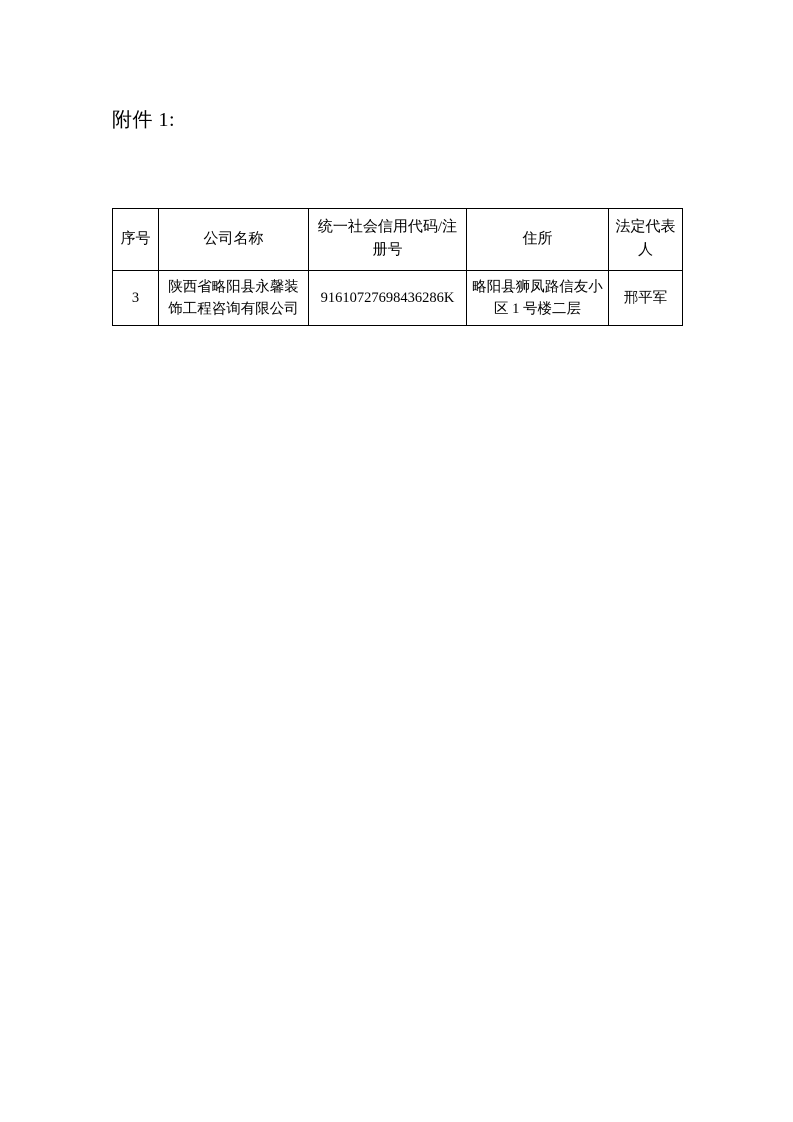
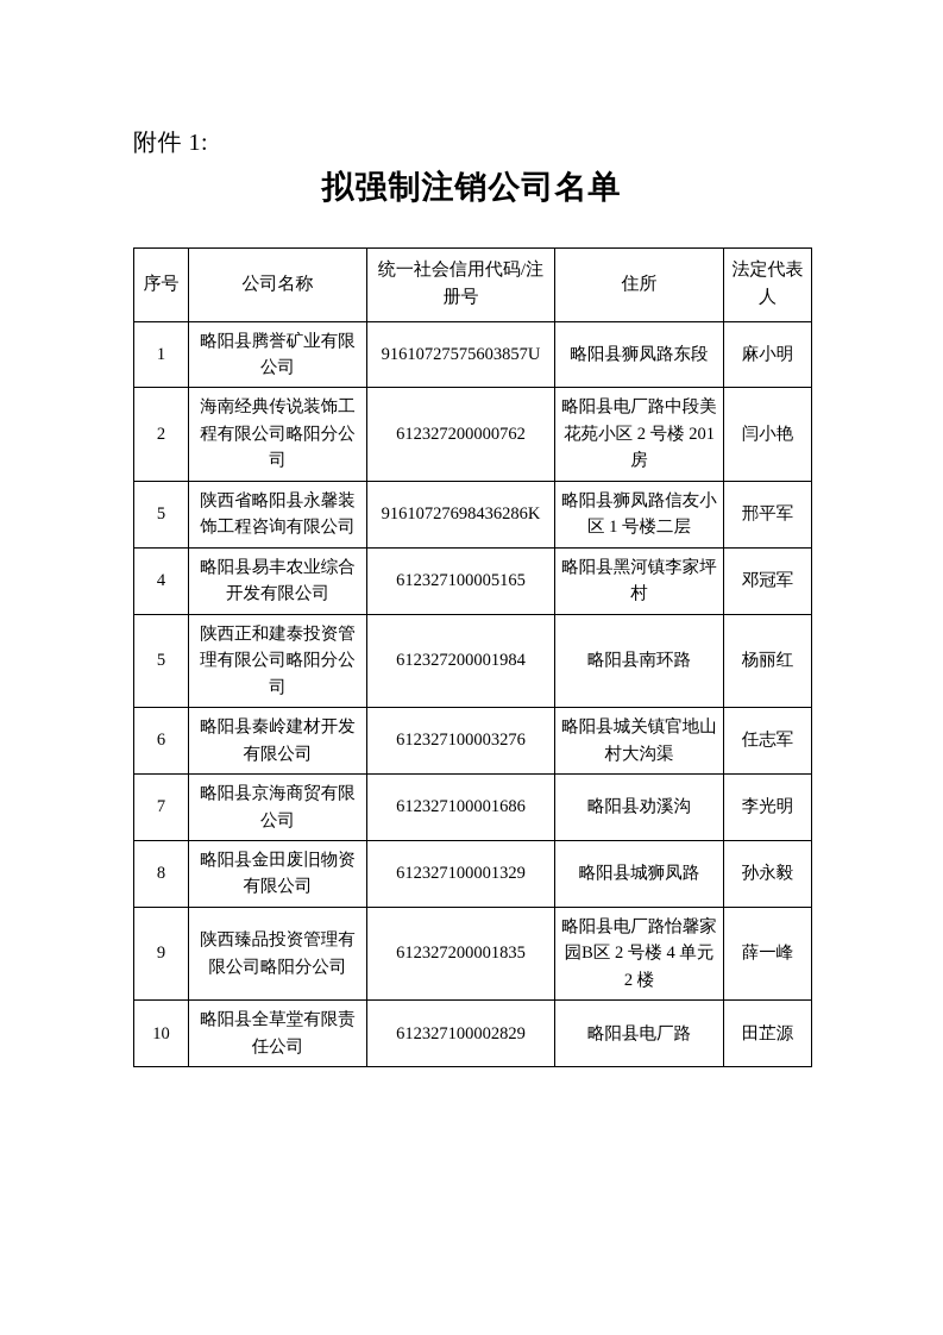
  附件 1:
+ 拟强制注销公司名单
  序号	公司名称	统一社会信用代码/注册号	住所	法定代表人
+ 1	略阳县腾誉矿业有限公司	91610727575603857U	略阳县狮凤路东段	麻小明
+ 2	海南经典传说装饰工程有限公司略阳分公司	612327200000762	略阳县电厂路中段美花苑小区 2 号楼 201 房	闫小艳
- 3	陕西省略阳县永馨装饰工程咨询有限公司	91610727698436286K	略阳县狮凤路信友小区 1 号楼二层	邢平军
+ 5	陕西省略阳县永馨装饰工程咨询有限公司	91610727698436286K	略阳县狮凤路信友小区 1 号楼二层	邢平军
+ 4	略阳县易丰农业综合开发有限公司	612327100005165	略阳县黑河镇李家坪村	邓冠军
+ 5	陕西正和建泰投资管理有限公司略阳分公司	612327200001984	略阳县南环路	杨丽红
+ 6	略阳县秦岭建材开发有限公司	612327100003276	略阳县城关镇官地山村大沟渠	任志军
+ 7	略阳县京海商贸有限公司	612327100001686	略阳县劝溪沟	李光明
+ 8	略阳县金田废旧物资有限公司	612327100001329	略阳县城狮凤路	孙永毅
+ 9	陕西臻品投资管理有限公司略阳分公司	612327200001835	略阳县电厂路怡馨家园B区 2 号楼 4 单元 2 楼	薛一峰
+ 10	略阳县全草堂有限责任公司	612327100002829	略阳县电厂路	田芷源
